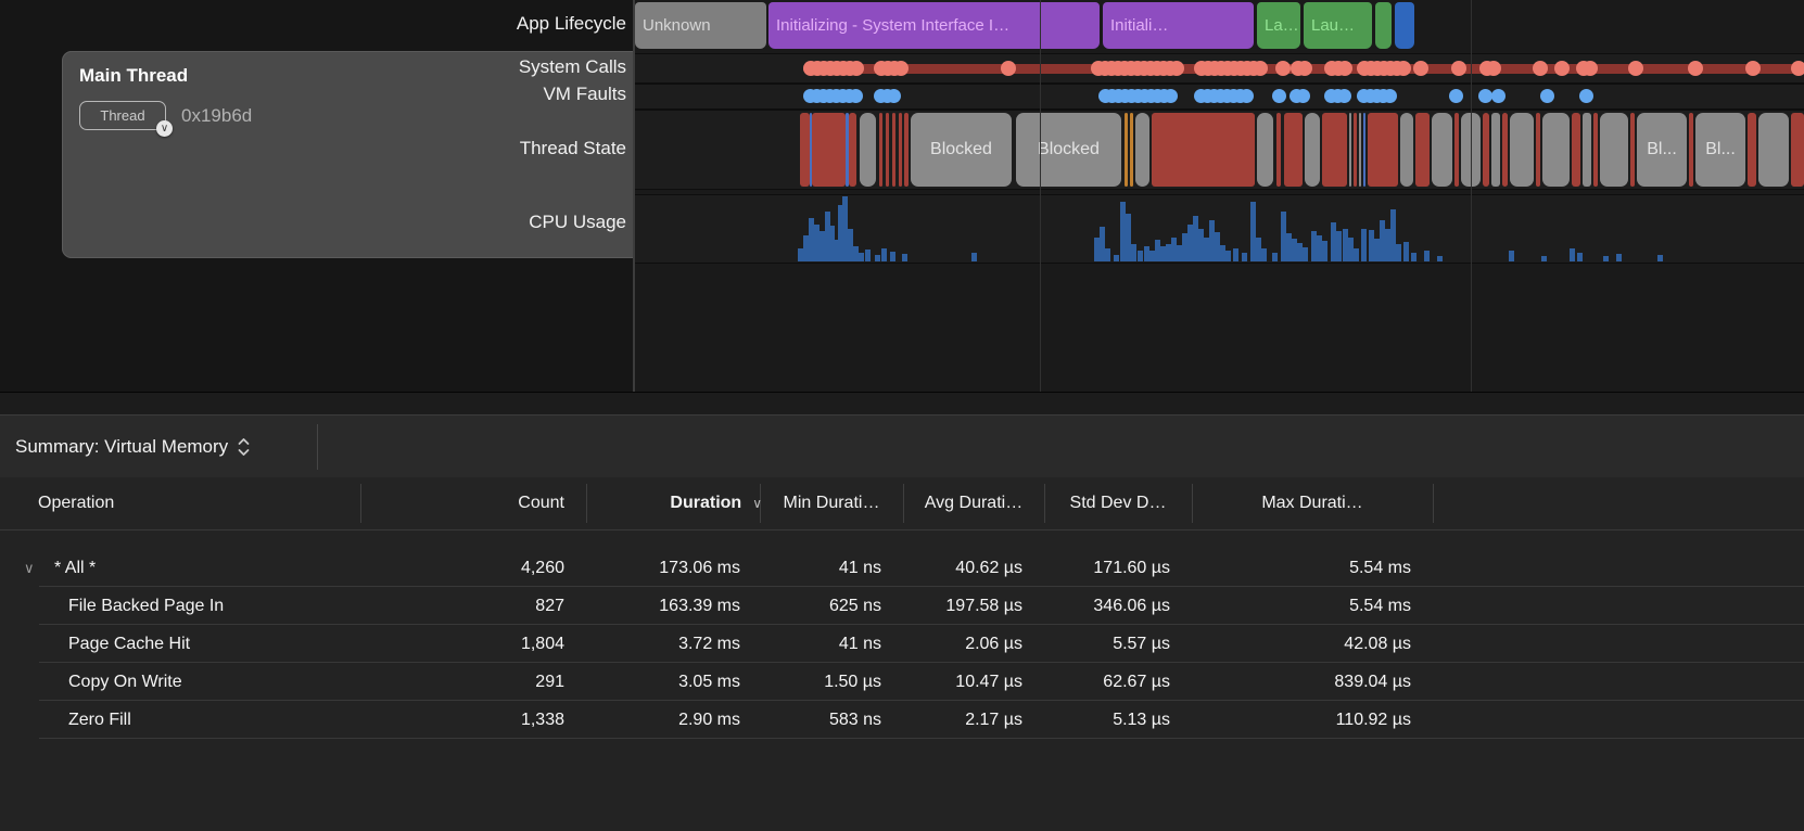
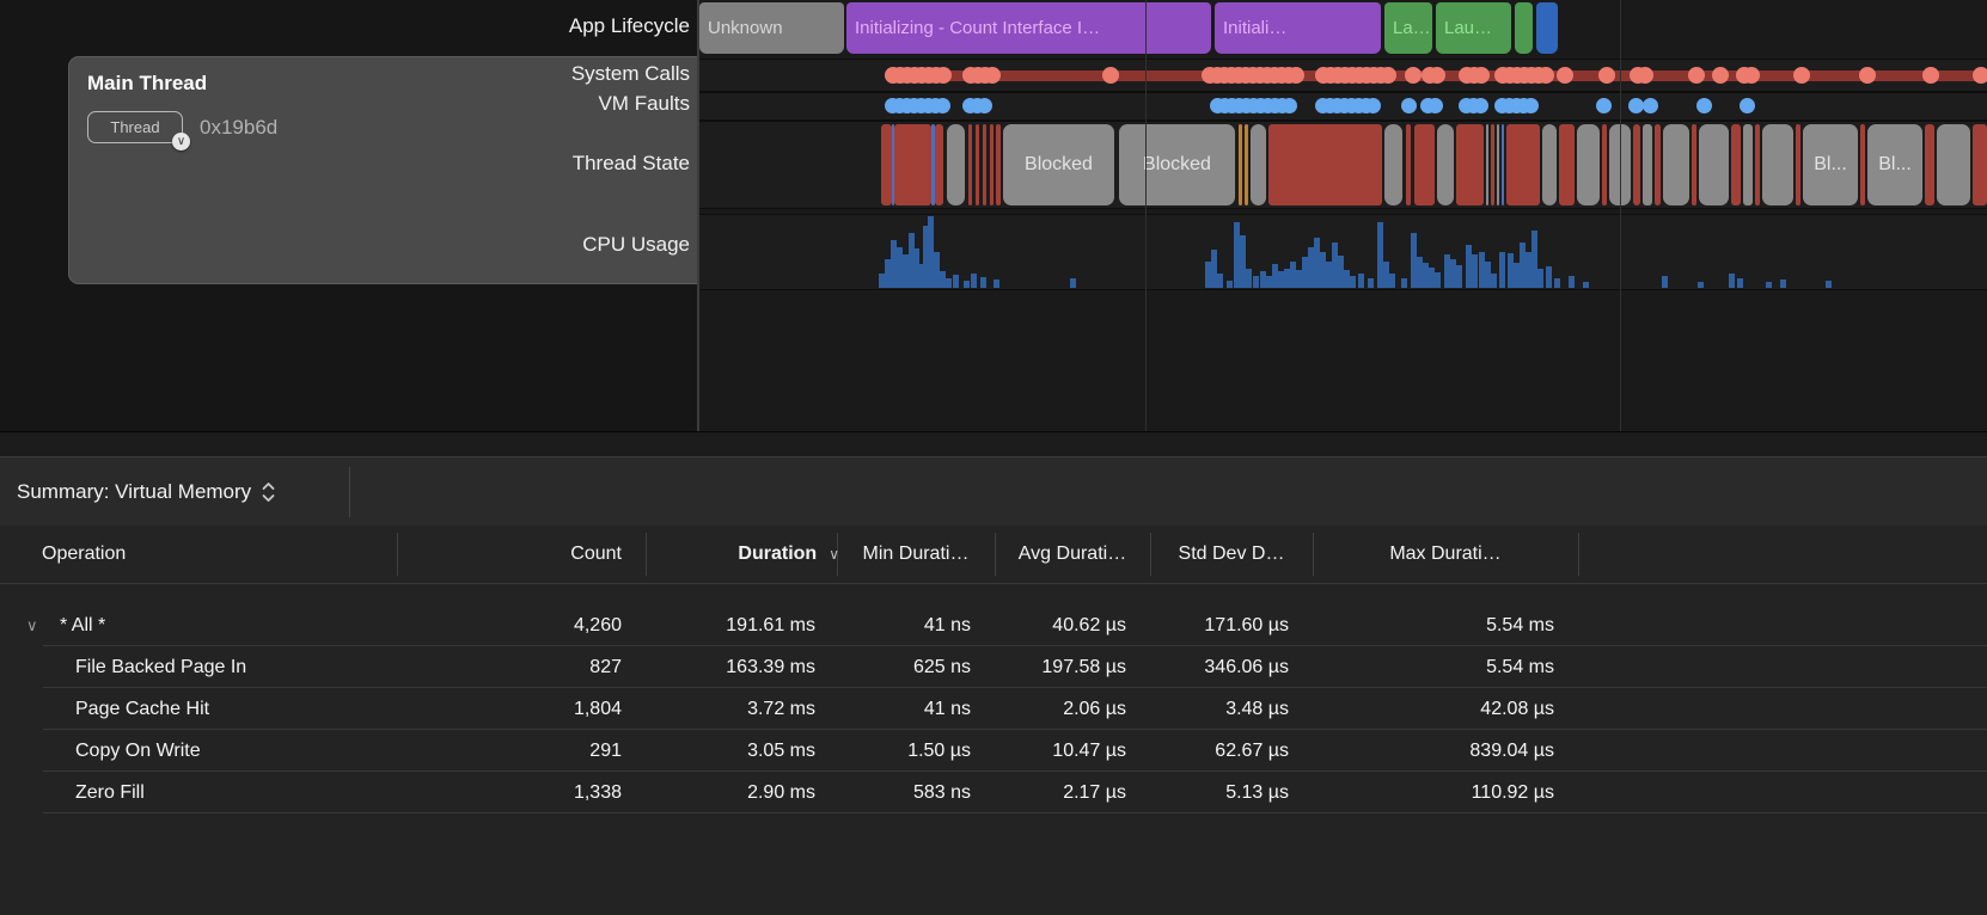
  App Lifecycle
  Main Thread
  Thread
  ∨
  0x19b6d
  System Calls
  VM Faults
  Thread State
  CPU Usage
  Unknown
- Initializing - System Interface I…
+ Initializing - Count Interface I…
  Initiali…
  La…
  Lau…
  Blocked
  Blocked
  Bl...
  Bl...
  Summary: Virtual Memory
  Operation
  Count
  Duration ∨
  Min Durati…
  Avg Durati…
  Std Dev D…
  Max Durati…
  ∨
  * All *
  4,260
- 173.06 ms
+ 191.61 ms
  41 ns
  40.62 µs
  171.60 µs
  5.54 ms
  File Backed Page In
  827
  163.39 ms
  625 ns
  197.58 µs
  346.06 µs
  5.54 ms
  Page Cache Hit
  1,804
  3.72 ms
  41 ns
  2.06 µs
- 5.57 µs
+ 3.48 µs
  42.08 µs
  Copy On Write
  291
  3.05 ms
  1.50 µs
  10.47 µs
  62.67 µs
  839.04 µs
  Zero Fill
  1,338
  2.90 ms
  583 ns
  2.17 µs
  5.13 µs
  110.92 µs
